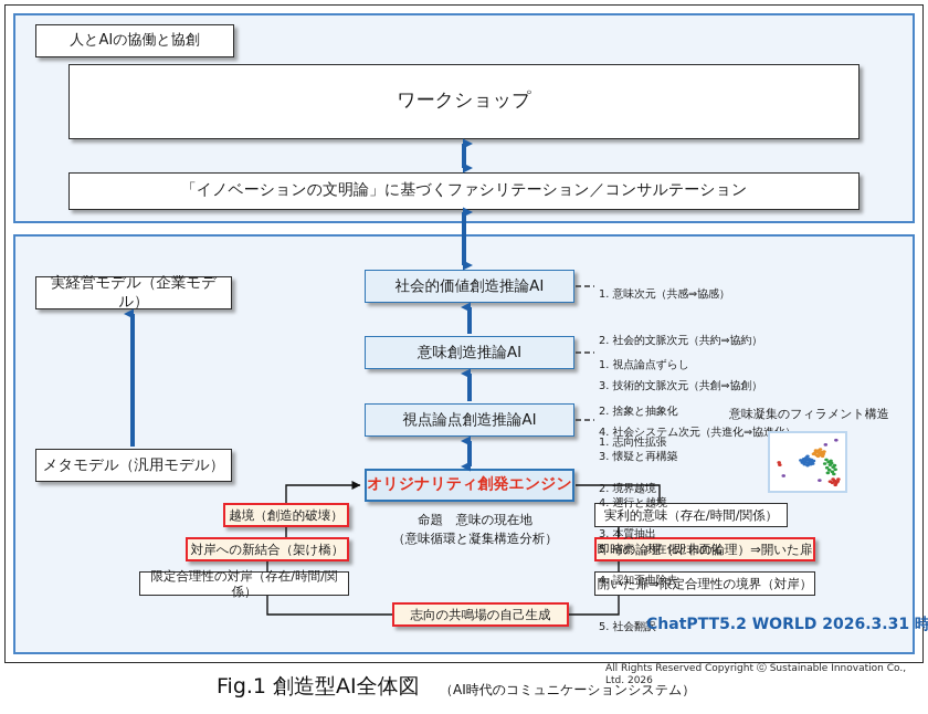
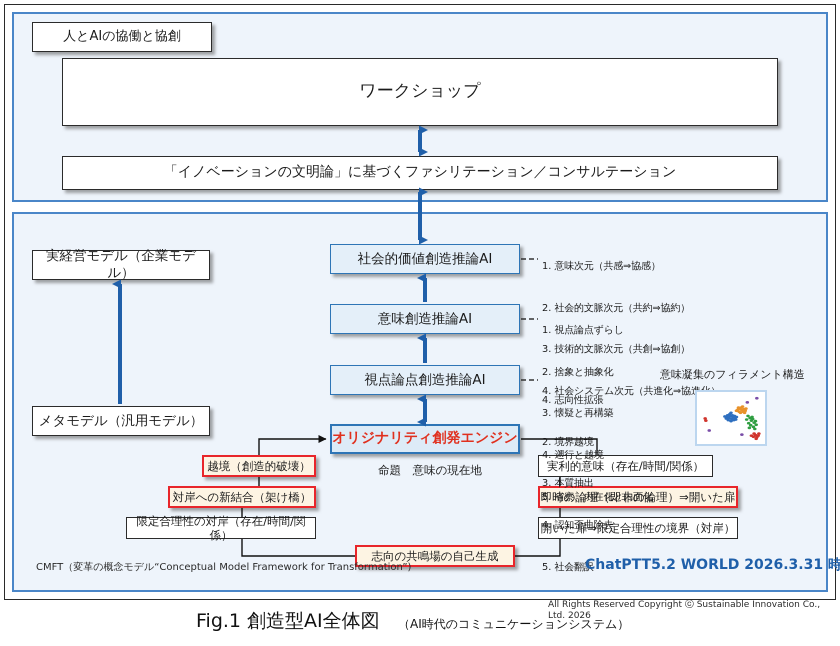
  人とAIの協働と協創
  ワークショップ
  「イノベーションの文明論」に基づくファシリテーション／コンサルテーション
  実経営モデル（企業モデル）
  メタモデル（汎用モデル）
  社会的価値創造推論AI
  意味創造推論AI
  視点論点創造推論AI
  オリジナリティ創発エンジン
  命題 意味の現在地
- （意味循環と凝集構造分析）
  越境（創造的破壊）
  対岸への新結合（架け橋）
  限定合理性の対岸（存在/時間/関係）
  実利的意味（存在/時間/関係）
  即時の論理（即非の論理）⇒開いた扉
  開いた扉⇒限定合理性の境界（対岸）
  志向の共鳴場の自己生成
  1. 意味次元（共感⇒協感）
  2. 社会的文脈次元（共約⇒協約）
  3. 技術的文脈次元（共創⇒協創）
  4. 社会システム次元（共進化⇒協
  1. 視点論点ずらし
  2. 捨象と抽象化
  3. 懐疑と再構築
  4. 遡行と越境
  5. 省察、内在化と内面化
- 1. 志向性拡張
+ 4. 志向性拡張
  2. 境界越境
  3.質抽出
  4. 認知歪曲除去
  5. 社会翻訳
  意味凝集のフィラメント構造
+ CMFT（変革の概念モデル“Conceptual Model Framework for Transformation”)
  ChatPTT5.2 WORLD 2026.3.31 時
  Fig.1 創造型AI全体図
  （AI時代のコミュニケーションシステム）
  All Rights Reserved Copyright ⓒ Sustainable Innovation Co., Ltd. 2026
